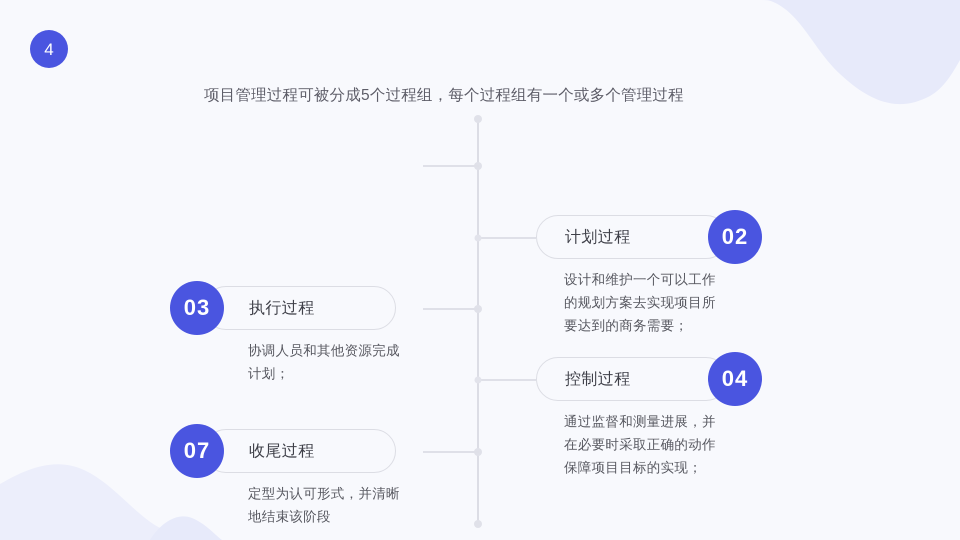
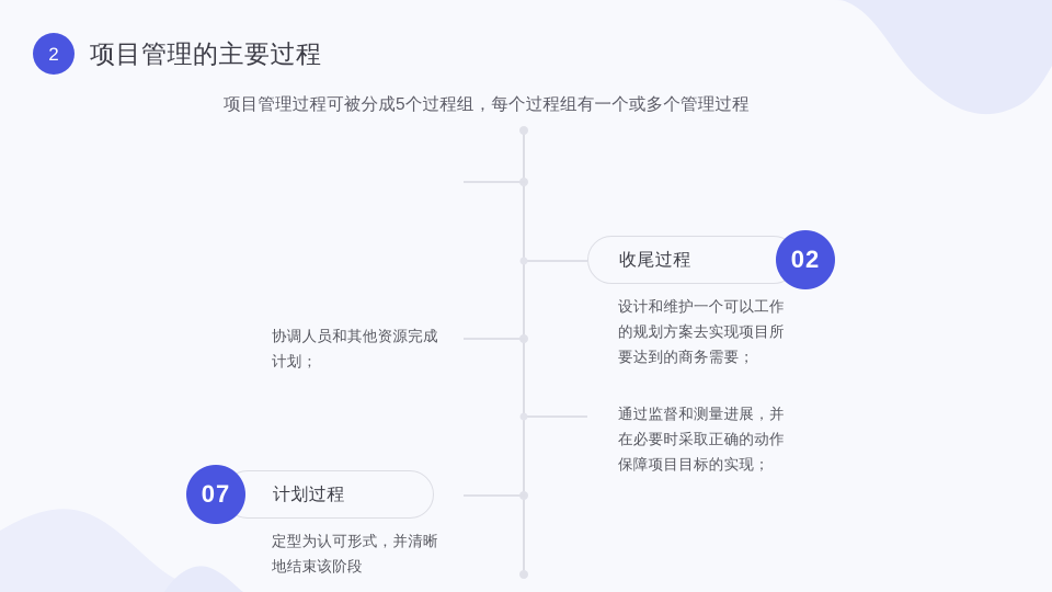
- 4
+ 2
+ 项目管理的主要过程
  项目管理过程可被分成5个过程组，每个过程组有一个或多个管理过程
- 计划过程
+ 收尾过程
  02
  设计和维护一个可以工作
  的规划方案去实现项目所
  要达到的商务需要；
- 执行过程
- 03
  协调人员和其他资源完成
  计划；
- 控制过程
- 04
  通过监督和测量进展，并
  在必要时采取正确的动作
  保障项目目标的实现；
- 收尾过程
+ 计划过程
  07
  定型为认可形式，并清晰
  地结束该阶段
